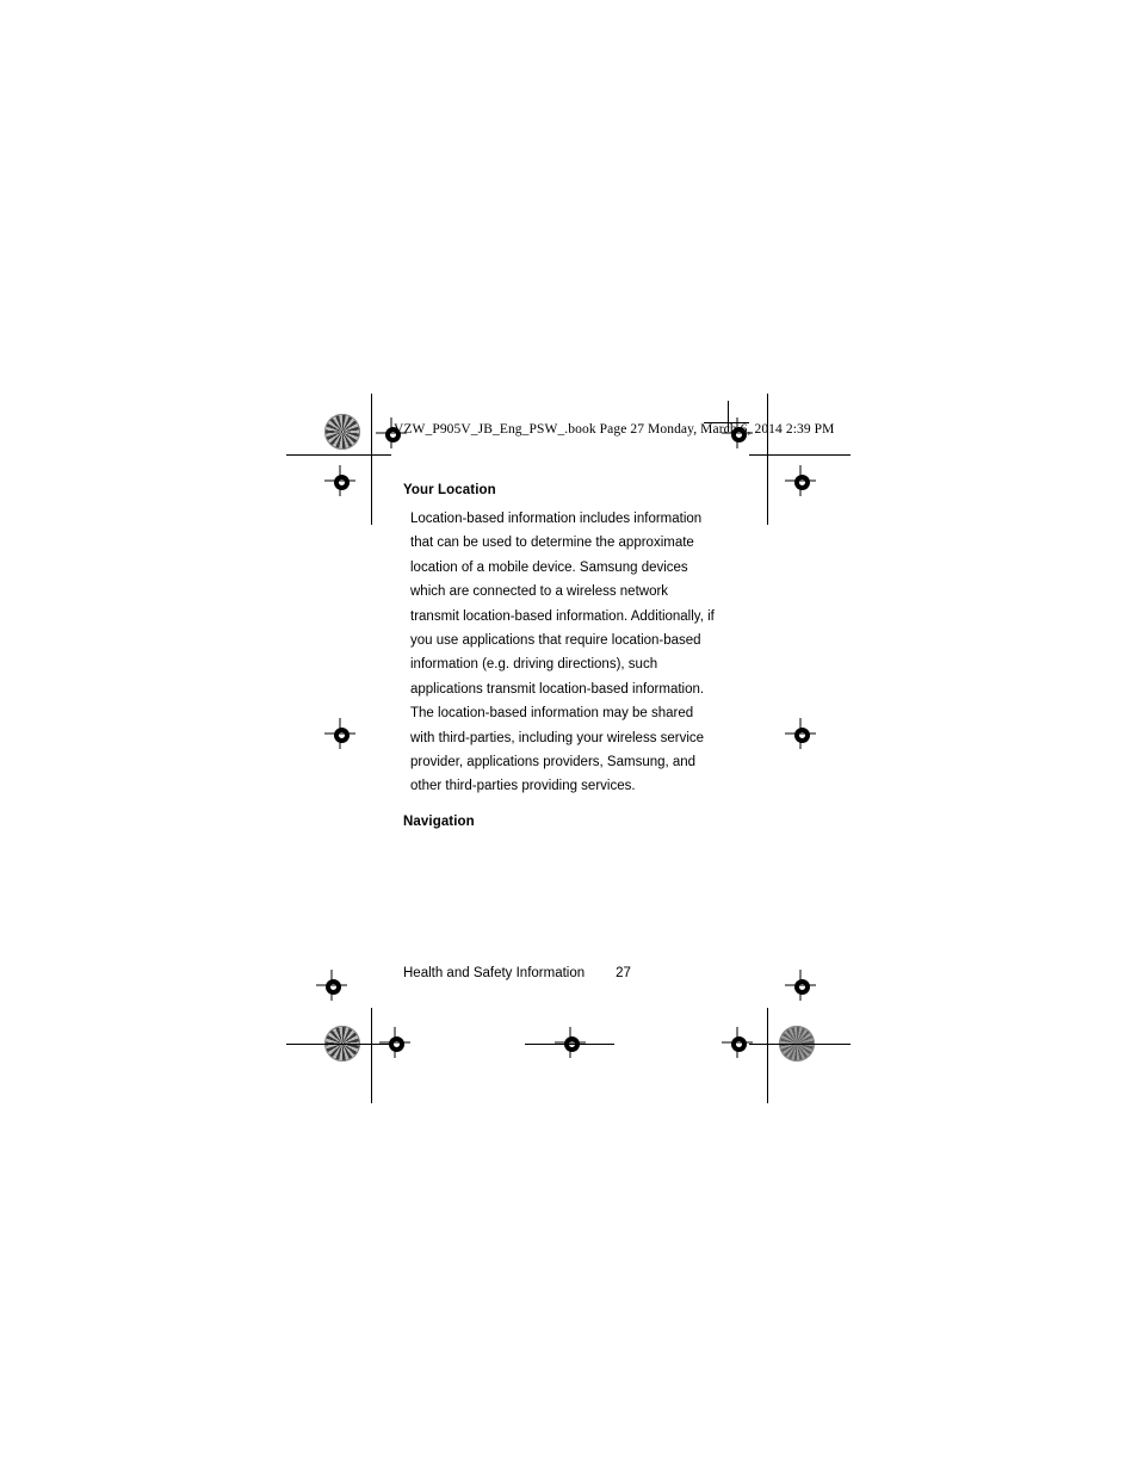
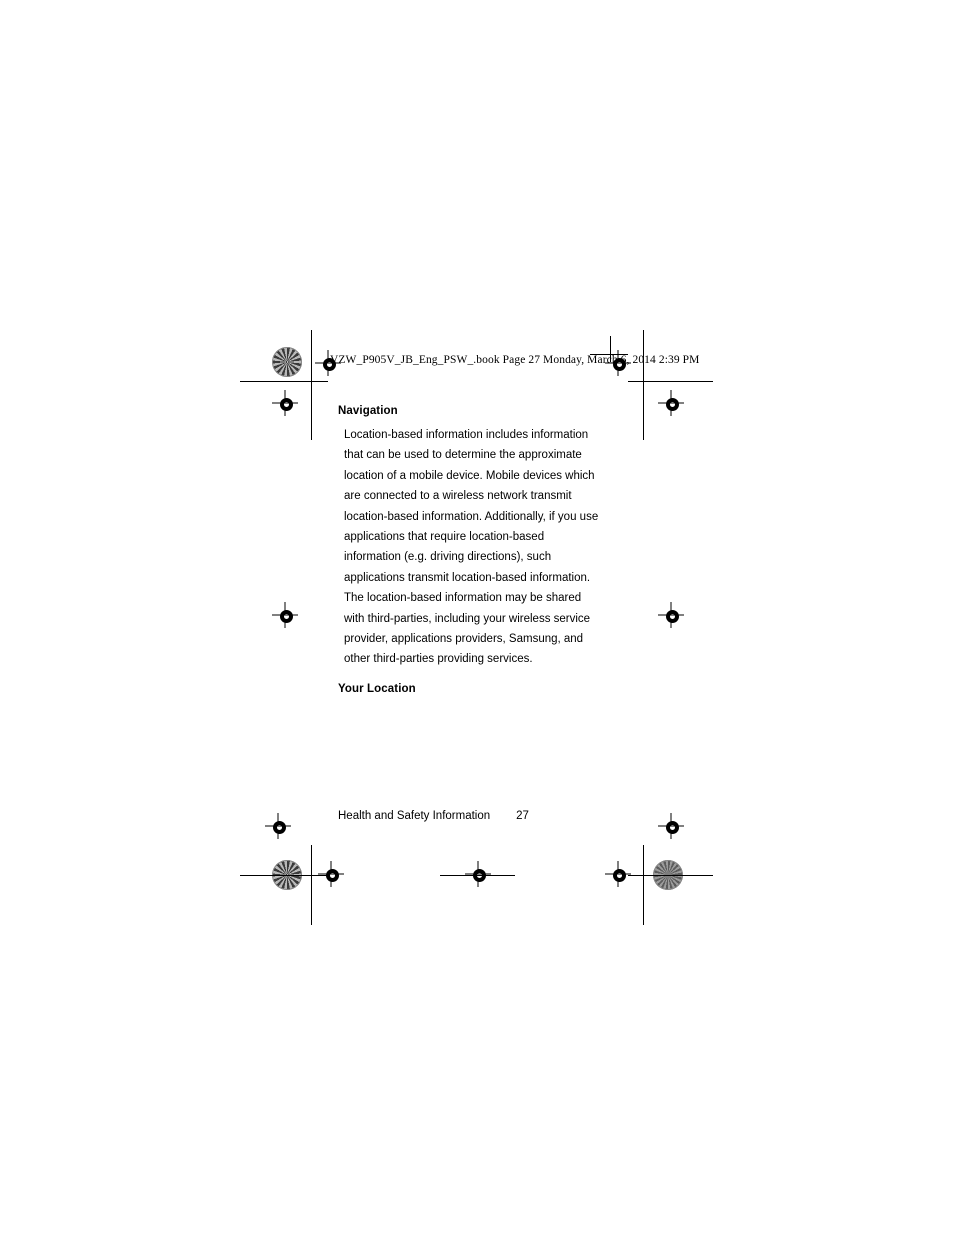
  VZW_P905V_JB_Eng_PSW_.book Page 27 Monday, March 6, 2014 2:39 PM
- Your Location
+ Navigation
- Location-based information includes information that can be used to determine the approximate location of a mobile device. Samsung devices which are connected to a wireless network transmit location-based information. Additionally, if you use applications that require location-based information (e.g. driving directions), such applications transmit location-based information. The location-based information may be shared with third-parties, including your wireless service provider, applications providers, Samsung, and other third-parties providing services.
+ Location-based information includes information that can be used to determine the approximate location of a mobile device. Mobile devices which are connected to a wireless network transmit location-based information. Additionally, if you use applications that require location-based information (e.g. driving directions), such applications transmit location-based information. The location-based information may be shared with third-parties, including your wireless service provider, applications providers, Samsung, and other third-parties providing services.
- Navigation
+ Your Location
  Health and Safety Information 27
